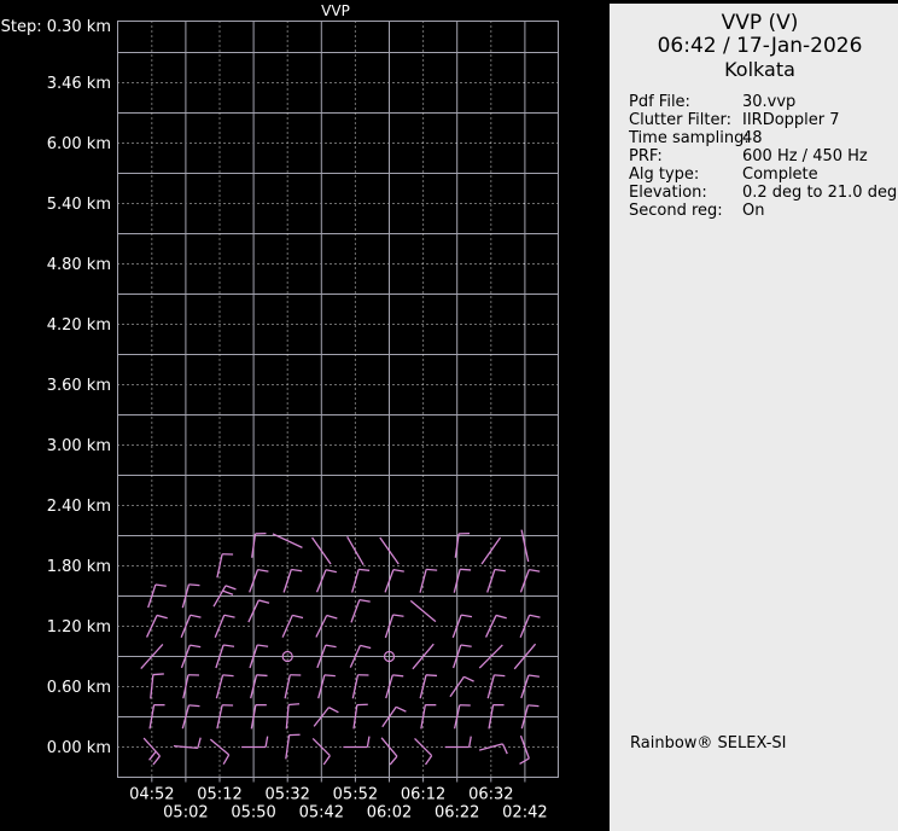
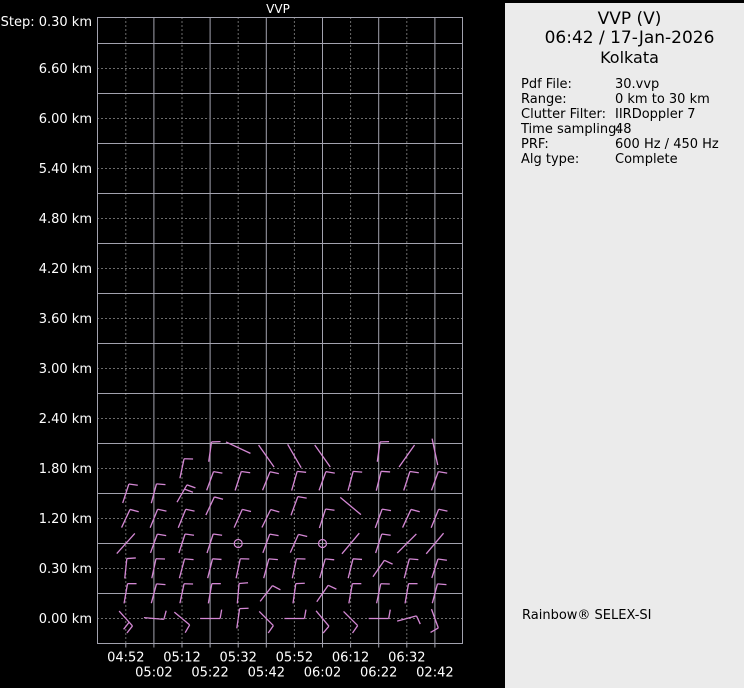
  VVP
  Step: 0.30 km
- 3.46 km
+ 6.60 km
  6.00 km
  5.40 km
  4.80 km
  4.20 km
  3.60 km
  3.00 km
  2.40 km
  1.80 km
  1.20 km
- 0.60 km
+ 0.30 km
  0.00 km
  04:52
  05:02
  05:12
- 05:50
+ 05:22
  05:32
  05:42
  05:52
  06:02
  06:12
  06:22
  06:32
  02:42
  VVP (V)
  06:42 / 17-Jan-2026
  Kolkata
  Pdf File:
  30.vvp
+ Range:
+ 0 km to 30 km
  Clutter Filter:
  IIRDoppler 7
  Time sampling
  48
  PRF:
  600 Hz / 450 Hz
  Alg type:
  Complete
- Elevation:
- 0.2 deg to 21.0 deg
- Second reg:
- On
  Rainbow® SELEX-SI
